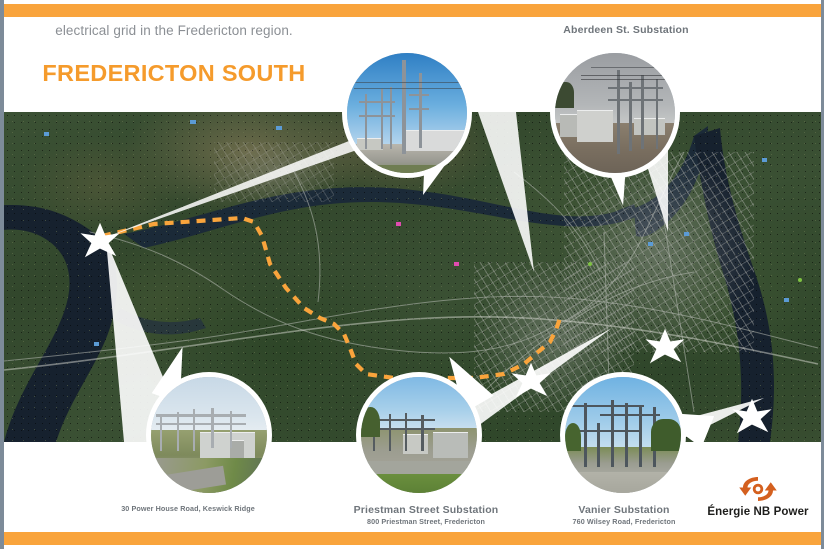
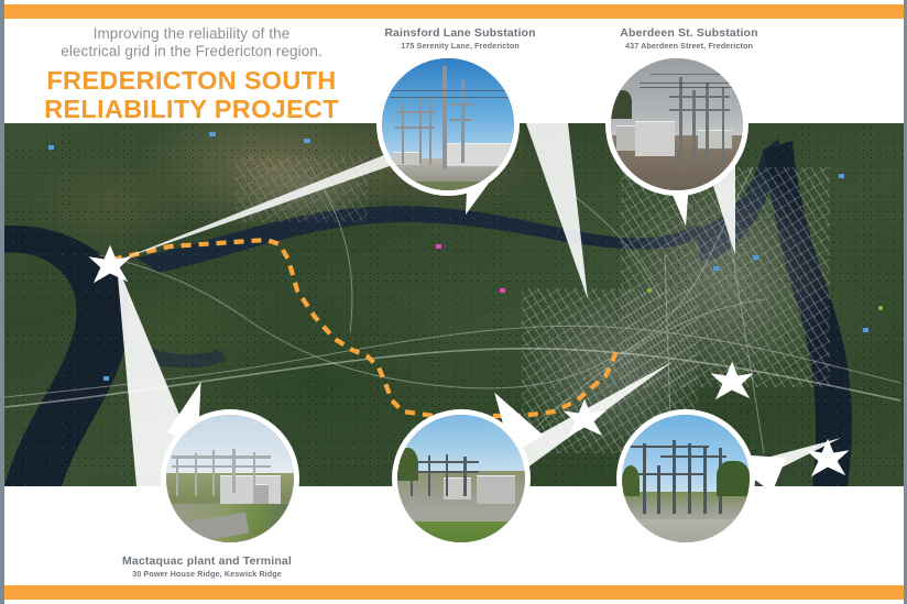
+ Improving the reliability of the
  electrical grid in the Fredericton region.
  FREDERICTON SOUTH
+ RELIABILITY PROJECT
+ Rainsford Lane Substation
+ 175 Serenity Lane, Fredericton
  Aberdeen St. Substation
+ 437 Aberdeen Street, Fredericton
+ Mactaquac plant and Terminal
- 30 Power House Road, Keswick Ridge
+ 30 Power House Ridge, Keswick Ridge
- Priestman Street Substation
- 800 Priestman Street, Fredericton
- Vanier Substation
- 760 Wilsey Road, Fredericton
- Énergie NB Power
